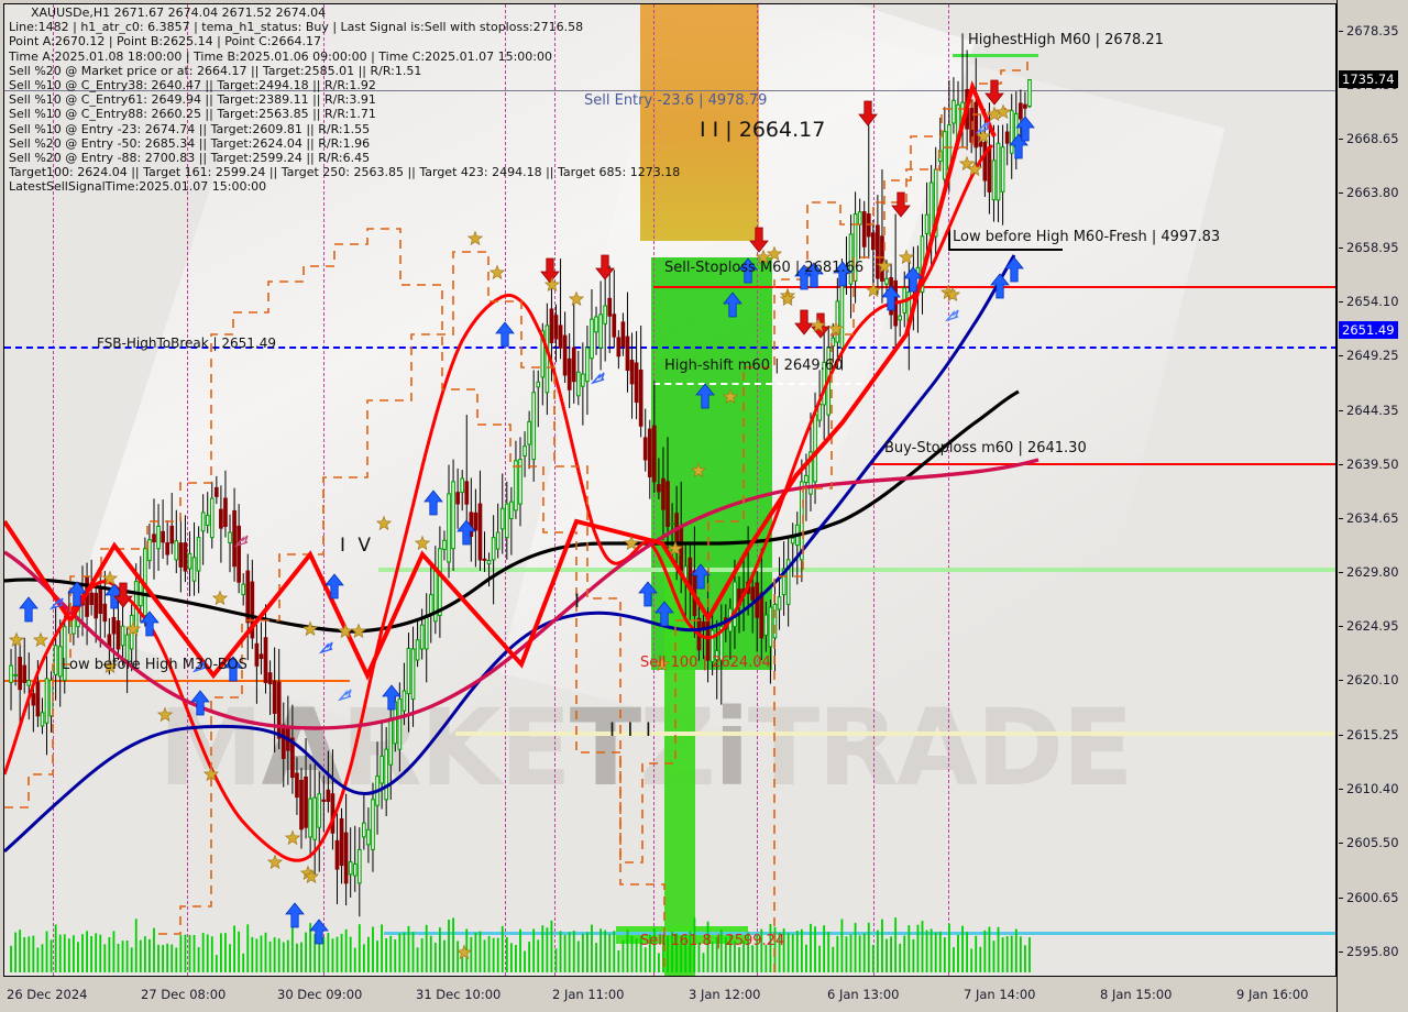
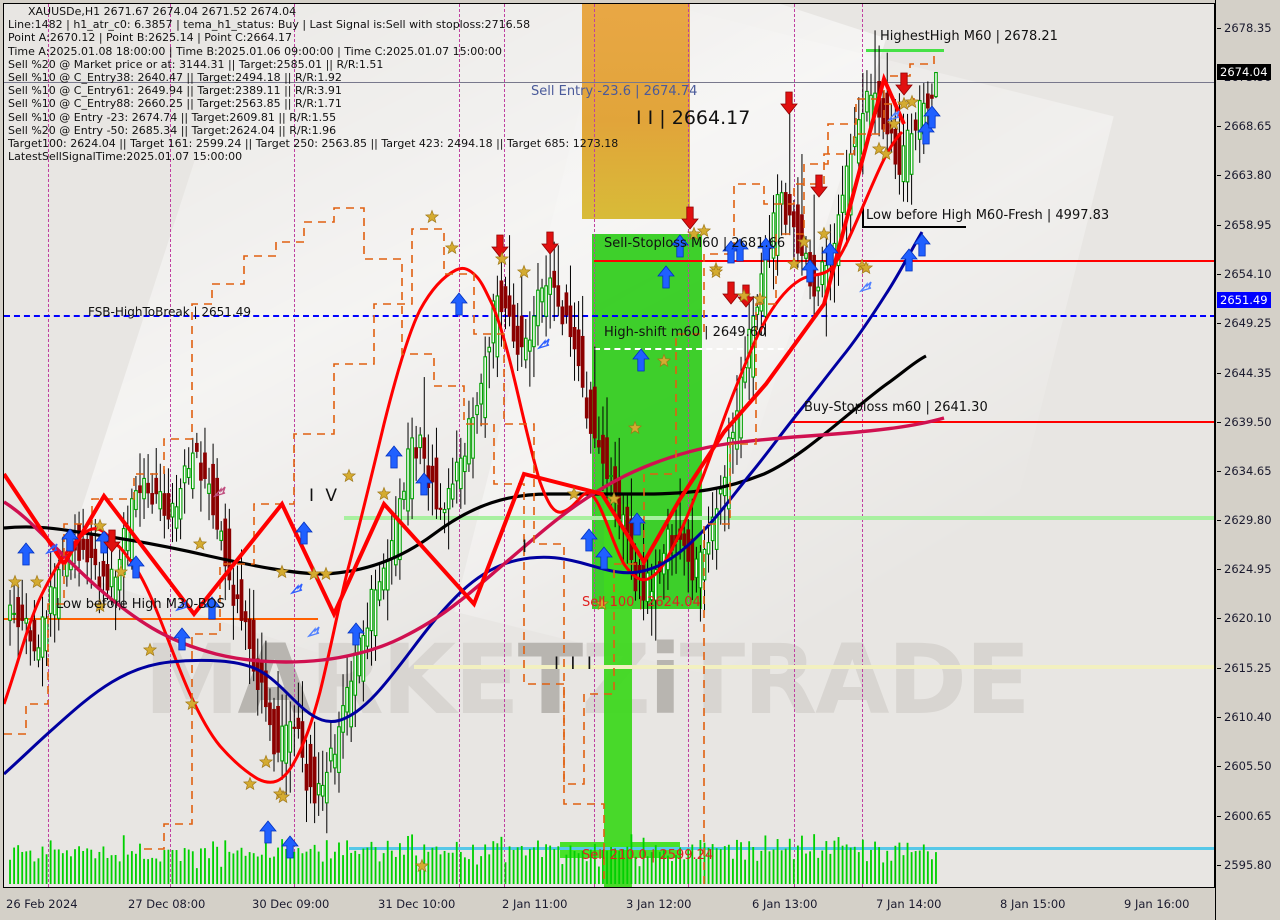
  M RKET iTRADE
  HighestHigh M60 | 2678.21
- Sell Entry -23.6 | 4978.79
+ Sell Entry -23.6 | 2674.74
  I I | 2664.17
  Low before High M60-Fresh | 4997.83
  Sell-Stoploss M60 | 2681.66
  FSB-HighToBreak | 2651.49
  High-shift m60 | 2649.60
  Buy-Stoploss m60 | 2641.30
  Low before High M30-BOS
  Sell 100 | 2624.04
- Sell 161.8 | 2599.24
+ Sell 210.0 | 2599.24
  I V
  I
  I I I
  XAUUSDe,H1 2671.67 2674.04 2671.52 2674.04
  Line:1482 | h1_atr_c0: 6.3857 | tema_h1_status: Buy | Last Signal is:Sell with stoploss:2716.58
  Point A:2670.12 | Point B:2625.14 | Point C:2664.17
  Time A:2025.01.08 18:00:00 | Time B:2025.01.06 09:00:00 | Time C:2025.01.07 15:00:00
- Sell %20 @ Market price or at: 2664.17 || Target:2585.01 || R/R:1.51
+ Sell %20 @ Market price or at: 3144.31 || Target:2585.01 || R/R:1.51
  Sell %10 @ C_Entry38: 2640.47 || Target:2494.18 || R/R:1.92
  Sell %10 @ C_Entry61: 2649.94 || Target:2389.11 || R/R:3.91
  Sell %10 @ C_Entry88: 2660.25 || Target:2563.85 || R/R:1.71
  Sell %10 @ Entry -23: 2674.74 || Target:2609.81 || R/R:1.55
  Sell %20 @ Entry -50: 2685.34 || Target:2624.04 || R/R:1.96
- Sell %20 @ Entry -88: 2700.83 || Target:2599.24 || R/R:6.45
  Target100: 2624.04 || Target 161: 2599.24 || Target 250: 2563.85 || Target 423: 2494.18 || Target 685: 1273.18
  LatestSellSignalTime:2025.01.07 15:00:00
  2678.35
  2668.65
  2663.80
  2658.95
  2654.10
  2649.25
  2644.35
  2639.50
  2634.65
  2629.80
  2624.95
  2620.10
  2615.25
  2610.40
  2605.50
  2600.65
  2595.80
- 1735.74
+ 2674.04
  2651.49
- 26 Dec 2024
+ 26 Feb 2024
  27 Dec 08:00
  30 Dec 09:00
  31 Dec 10:00
  2 Jan 11:00
  3 Jan 12:00
  6 Jan 13:00
  7 Jan 14:00
  8 Jan 15:00
  9 Jan 16:00
